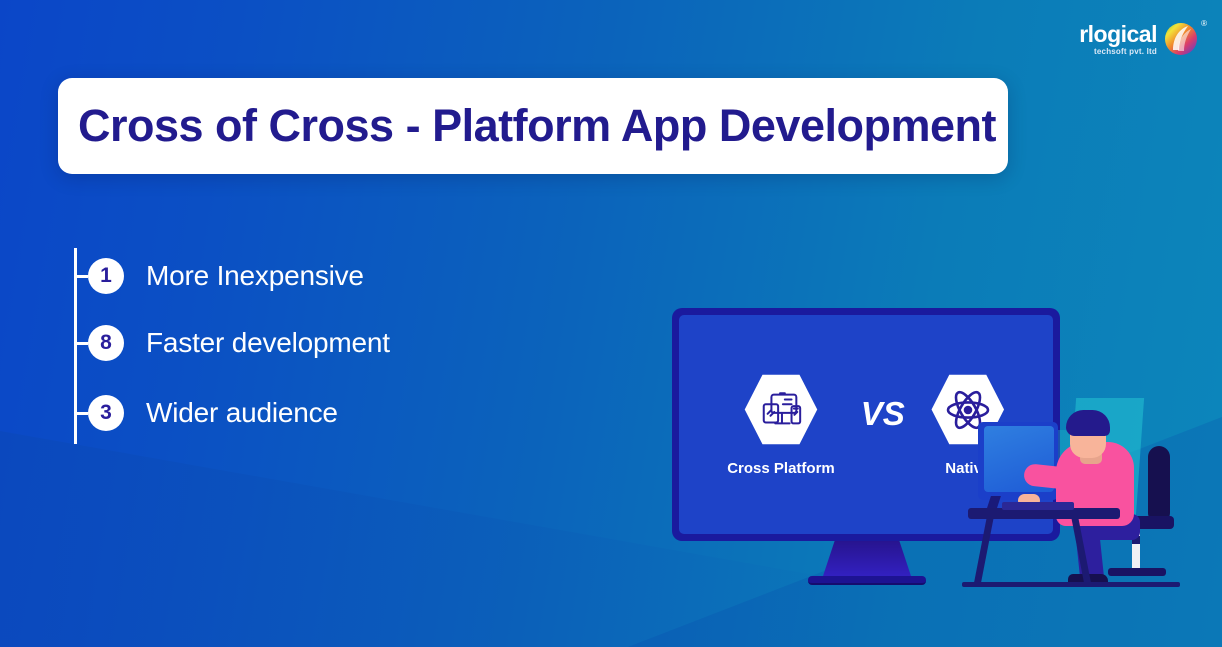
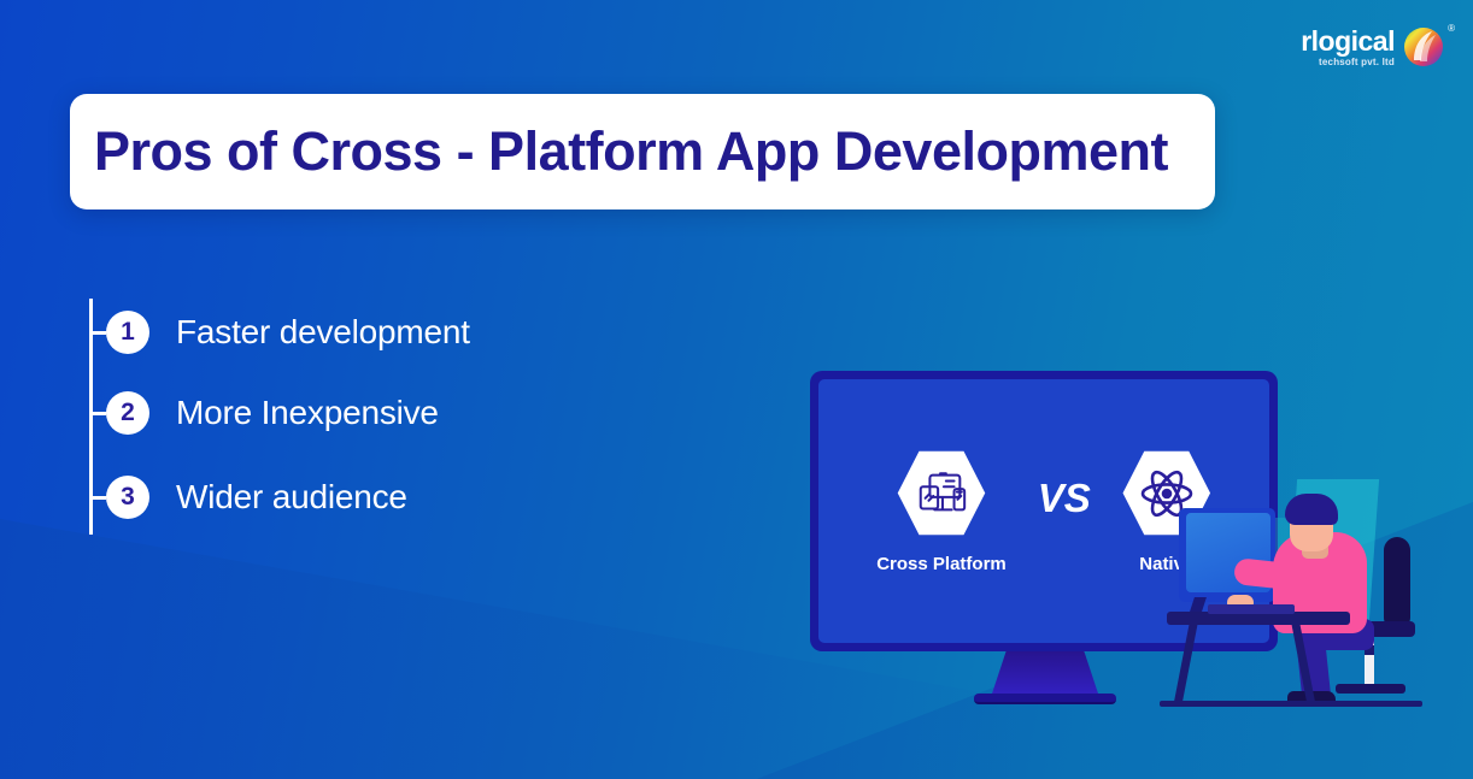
  rlogical
  techsoft pvt. ltd
  ®
- Cross of Cross - Platform App Development
+ Pros of Cross - Platform App Development
  1
- More Inexpensive
+ Faster development
- 8
+ 2
- Faster development
+ More Inexpensive
  3
  Wider audience
  Cross Platform
  VS
